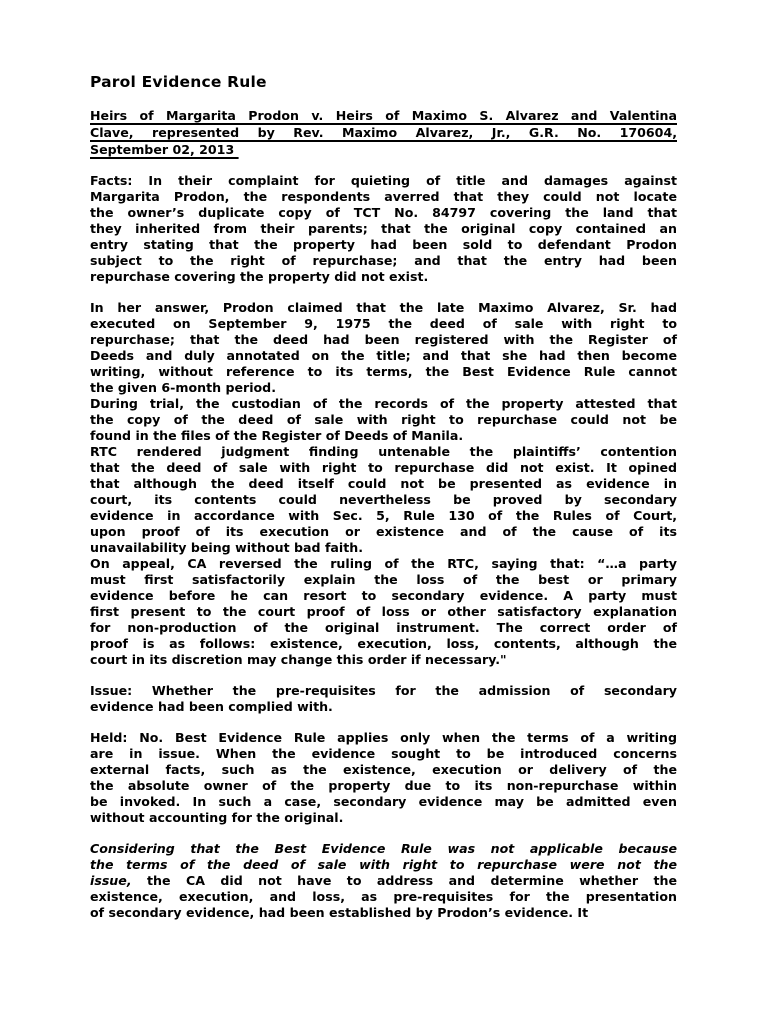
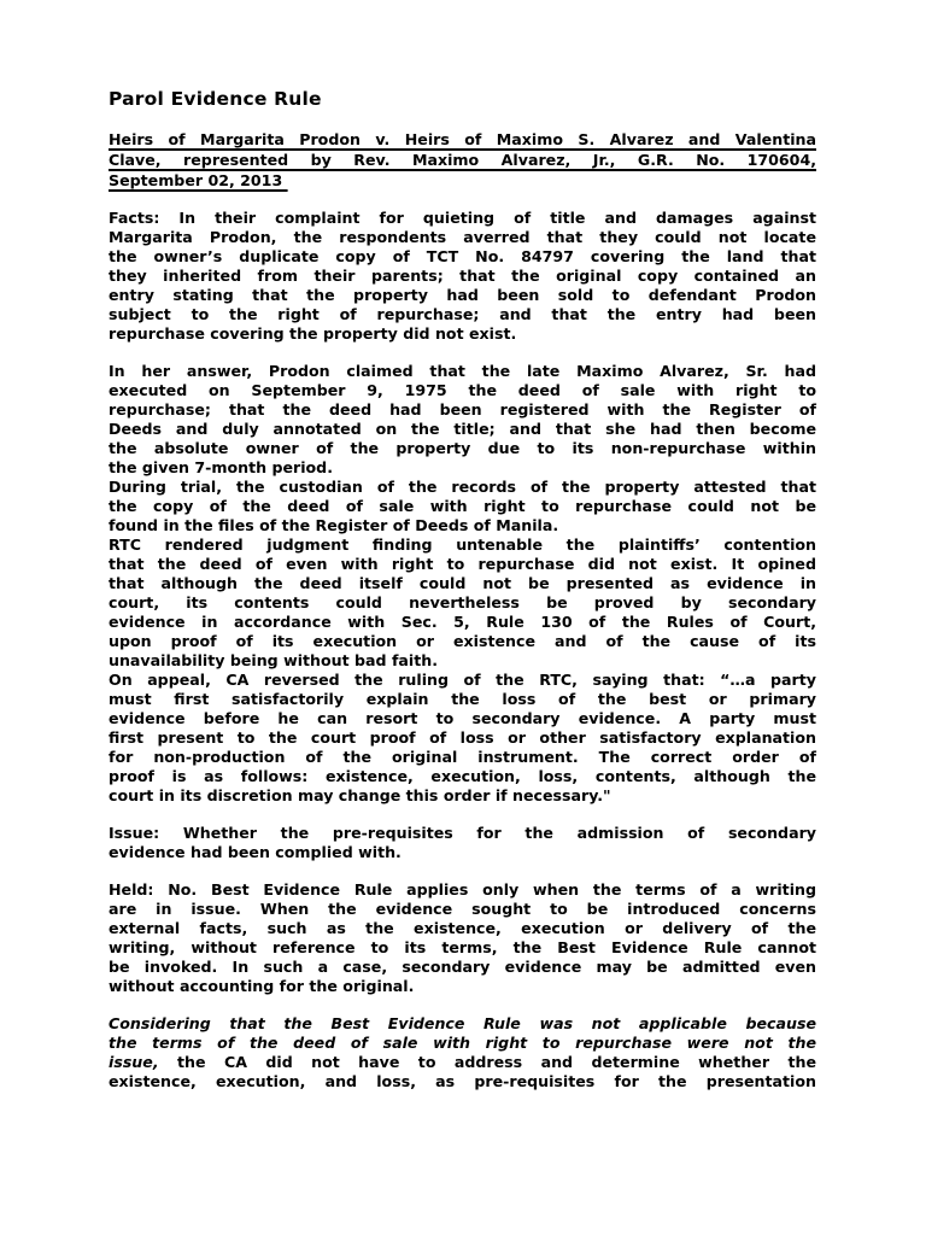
  Parol Evidence Rule
  Heirs of Margarita Prodon v. Heirs of Maximo S. Alvarez and Valentina
  Clave, represented by Rev. Maximo Alvarez, Jr., G.R. No. 170604,
  September 02, 2013
  Facts: In their complaint for quieting of title and damages against
  Margarita Prodon, the respondents averred that they could not locate
  the owner’s duplicate copy of TCT No. 84797 covering the land that
  they inherited from their parents; that the original copy contained an
  entry stating that the property had been sold to defendant Prodon
  subject to the right of repurchase; and that the entry had been
  repurchase covering the property did not exist.
  In her answer, Prodon claimed that the late Maximo Alvarez, Sr. had
  executed on September 9, 1975 the deed of sale with right to
  repurchase; that the deed had been registered with the Register of
  Deeds and duly annotated on the title; and that she had then become
- writing, without reference to its terms, the Best Evidence Rule cannot
+ the absolute owner of the property due to its non-repurchase within
- the given 6-month period.
+ the given 7-month period.
  During trial, the custodian of the records of the property attested that
  the copy of the deed of sale with right to repurchase could not be
  found in the files of the Register of Deeds of Manila.
  RTC rendered judgment finding untenable the plaintiffs’ contention
- that the deed of sale with right to repurchase did not exist. It opined
+ that the deed of even with right to repurchase did not exist. It opined
  that although the deed itself could not be presented as evidence in
  court, its contents could nevertheless be proved by secondary
  evidence in accordance with Sec. 5, Rule 130 of the Rules of Court,
  upon proof of its execution or existence and of the cause of its
  unavailability being without bad faith.
  On appeal, CA reversed the ruling of the RTC, saying that: “…a party
  must first satisfactorily explain the loss of the best or primary
  evidence before he can resort to secondary evidence. A party must
  first present to the court proof of loss or other satisfactory explanation
  for non-production of the original instrument. The correct order of
  proof is as follows: existence, execution, loss, contents, although the
  court in its discretion may change this order if necessary."
  Issue: Whether the pre-requisites for the admission of secondary
  evidence had been complied with.
  Held: No. Best Evidence Rule applies only when the terms of a writing
  are in issue. When the evidence sought to be introduced concerns
  external facts, such as the existence, execution or delivery of the
- the absolute owner of the property due to its non-repurchase within
+ writing, without reference to its terms, the Best Evidence Rule cannot
  be invoked. In such a case, secondary evidence may be admitted even
  without accounting for the original.
  Considering that the Best Evidence Rule was not applicable because
  the terms of the deed of sale with right to repurchase were not the
  issue, the CA did not have to address and determine whether the
  existence, execution, and loss, as pre-requisites for the presentation
- of secondary evidence, had been established by Prodon’s evidence. It
